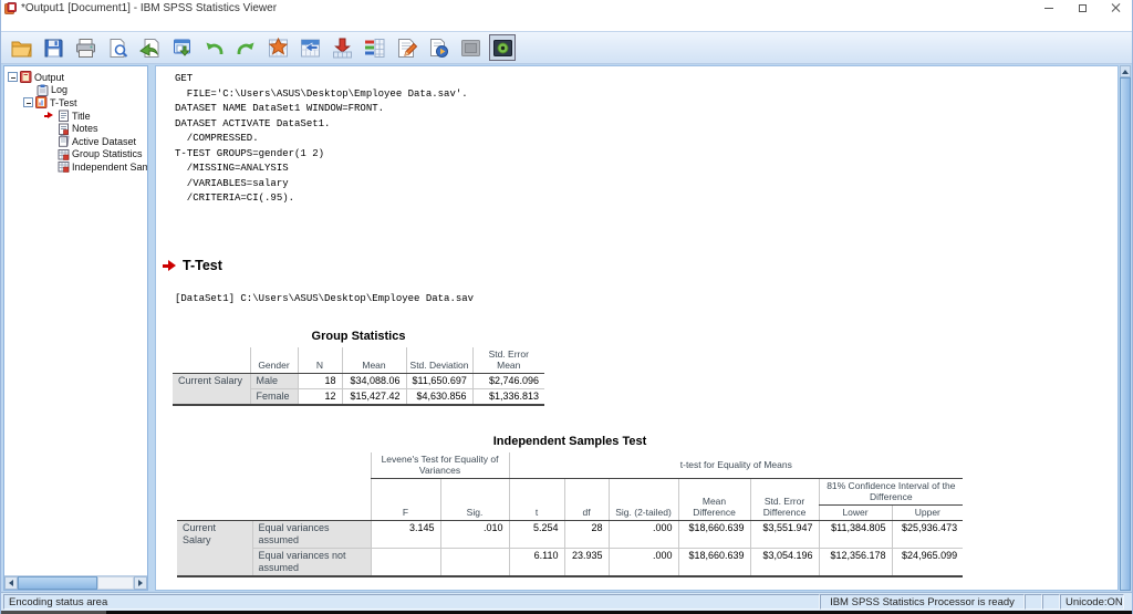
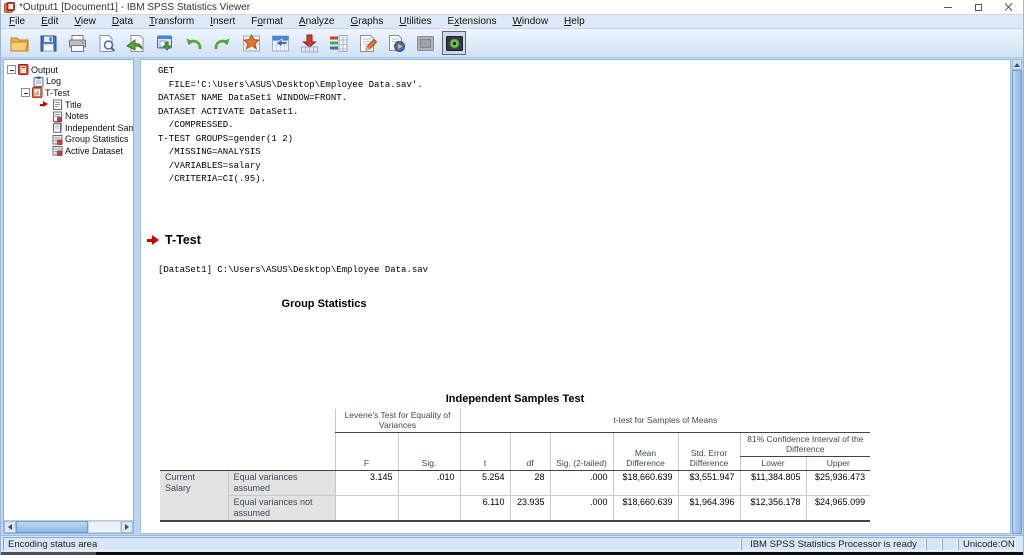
  *Output1 [Document1] - IBM SPSS Statistics Viewer
+ File
+ Edit
+ View
+ Data
+ Transform
+ Insert
+ Format
+ Analyze
+ Graphs
+ Utilities
+ Extensions
+ Window
+ Help
  Output
  Log
  T-Test
  Title
  Notes
- Active Dataset
+ Independent Sam
  Group Statistics
- Independent Sam
+ Active Dataset
  GET
  FILE='C:\Users\ASUS\Desktop\Employee Data.sav'.
  DATASET NAME DataSet1 WINDOW=FRONT.
  DATASET ACTIVATE DataSet1.
  /COMPRESSED.
  T-TEST GROUPS=gender(1 2)
  /MISSING=ANALYSIS
  /VARIABLES=salary
  /CRITERIA=CI(.95).
  T-Test
  [DataSet1] C:\Users\ASUS\Desktop\Employee Data.sav
  Group Statistics
- 	Gender	N	Mean	Std. Deviation	Std. Error Mean
- Current Salary	Male	18	$34,088.06	$11,650.697	$2,746.096
- Female	12	$15,427.42	$4,630.856	$1,336.813
  Independent Samples Test
- 	Levene's Test for Equality of Variances	t-test for Equality of Means
+ 	Levene's Test for Equality of Variances	t-test for Samples of Means
  F	Sig.	t	df	Sig. (2-tailed)	Mean Difference	Std. Error Difference	81% Confidence Interval of the Difference
  Lower	Upper
  Current Salary	Equal variances assumed	3.145	.010	5.254	28	.000	$18,660.639	$3,551.947	$11,384.805	$25,936.473
- Equal variances not assumed			6.110	23.935	.000	$18,660.639	$3,054.196	$12,356.178	$24,965.099
+ Equal variances not assumed			6.110	23.935	.000	$18,660.639	$1,964.396	$12,356.178	$24,965.099
  Encoding status area
  IBM SPSS Statistics Processor is ready
  Unicode:ON
